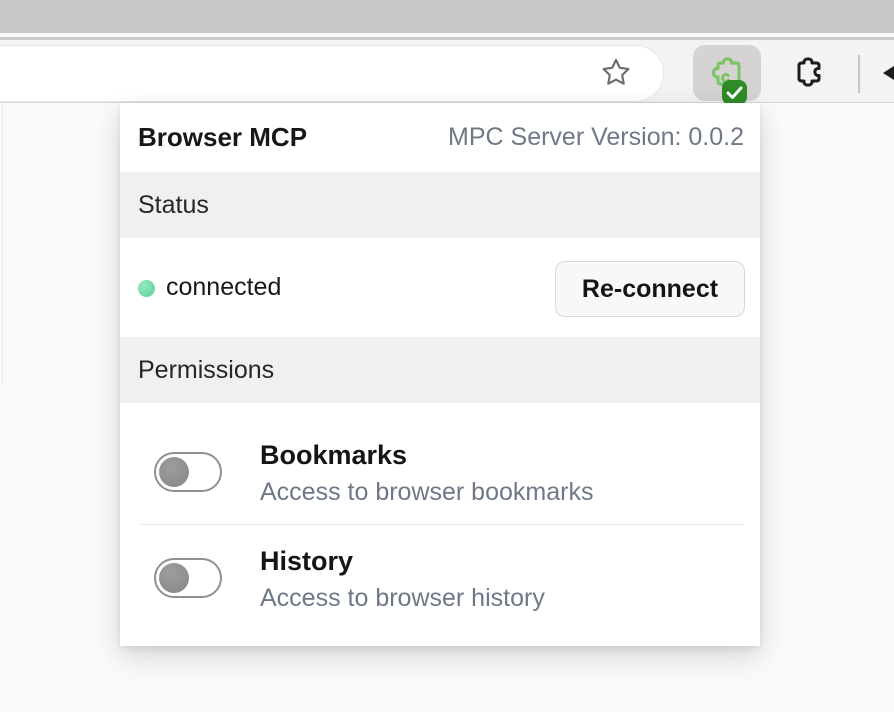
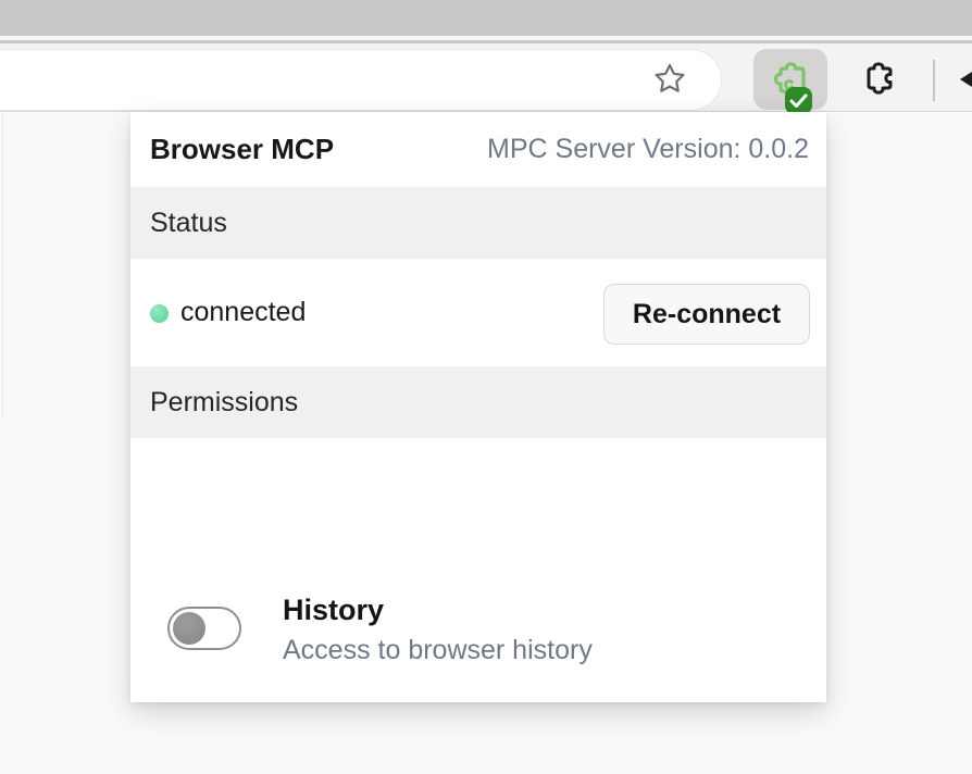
  Browser MCP
  MPC Server Version: 0.0.2
  Status
  connected
  Re-connect
  Permissions
- Bookmarks
- Access to browser bookmarks
  History
  Access to browser history
